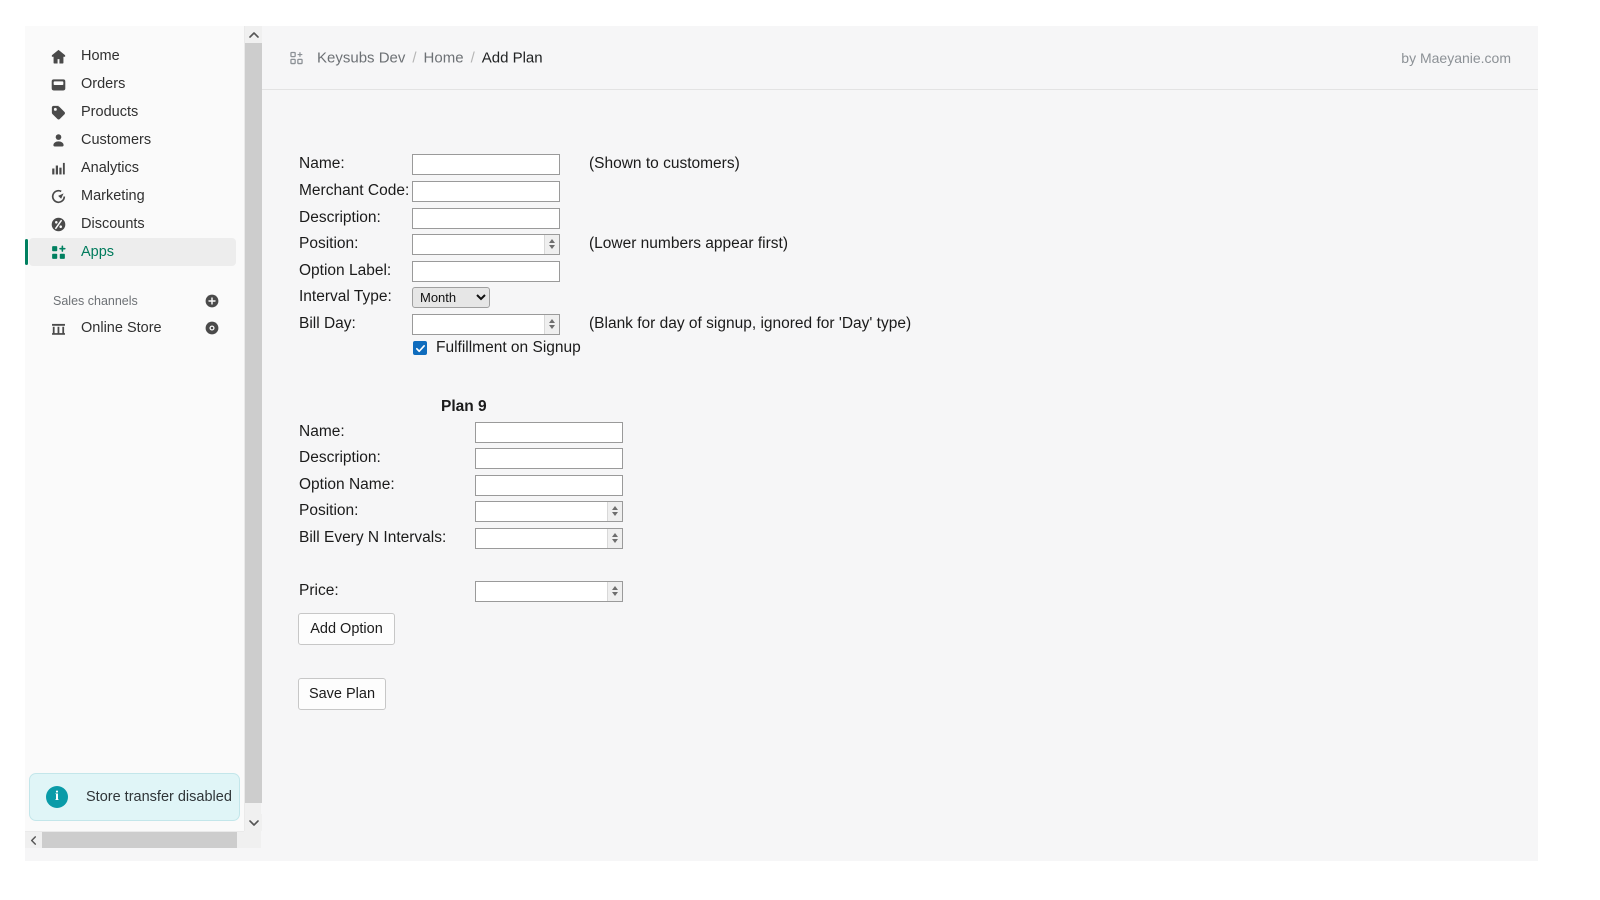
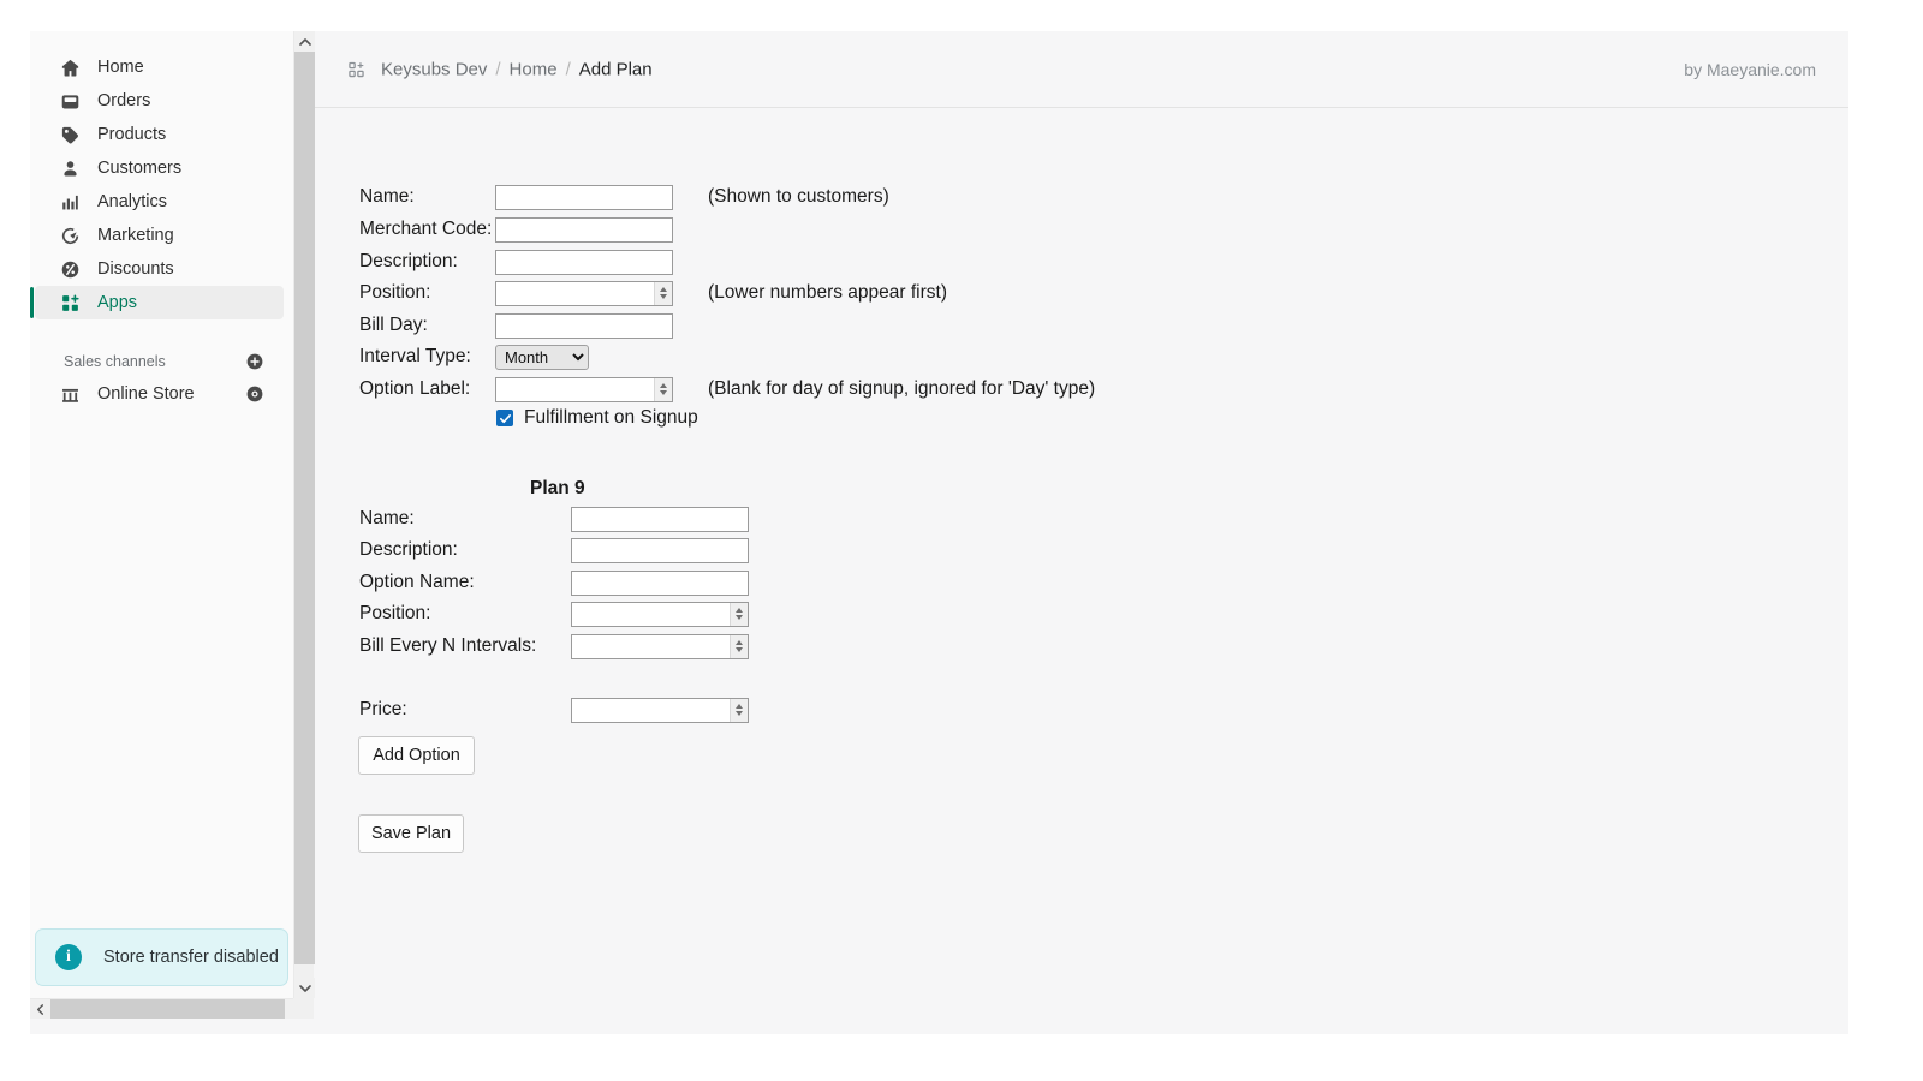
  Home
  Orders
  Products
  Customers
  Analytics
  Marketing
  Discounts
  Apps
  Sales channels
  Online Store
  i
  Store transfer disabled
  Keysubs Dev
  /
  Home
  /
  Add Plan
  by Maeyanie.com
  Name:
  (Shown to customers)
  Merchant Code:
  Description:
  Position:
  (Lower numbers appear first)
- Option Label:
+ Bill Day:
  Interval Type:
  Month
- Bill Day:
+ Option Label:
  (Blank for day of signup, ignored for 'Day' type)
  Fulfillment on Signup
  Plan 9
  Name:
  Description:
  Option Name:
  Position:
  Bill Every N Intervals:
  Price:
  Add Option
  Save Plan
